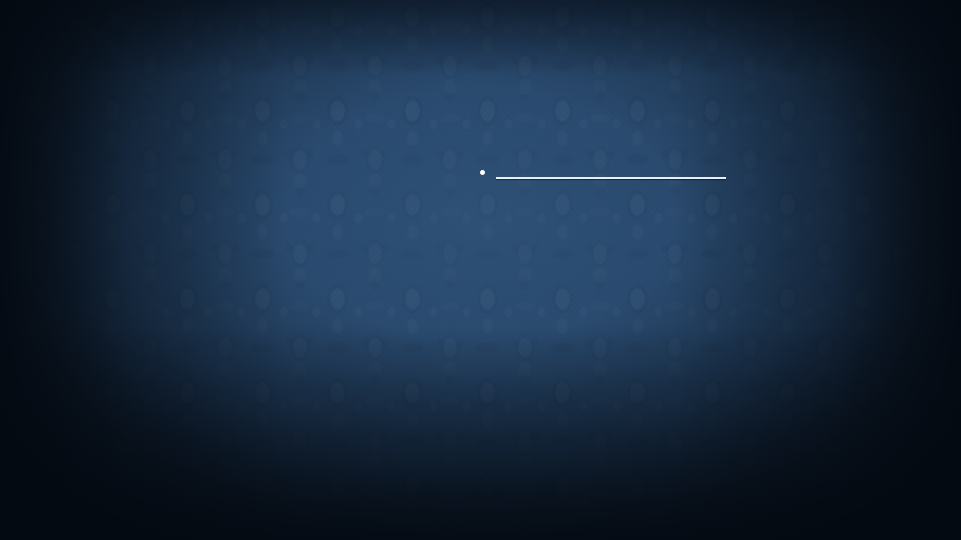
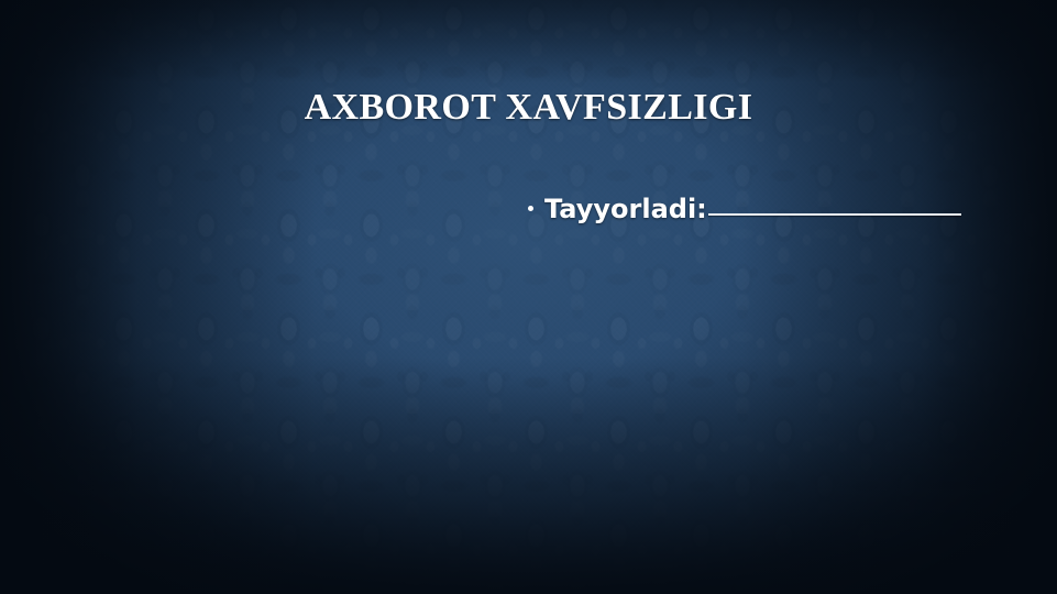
+ AXBOROT XAVFSIZLIGI
+ Tayyorladi:
